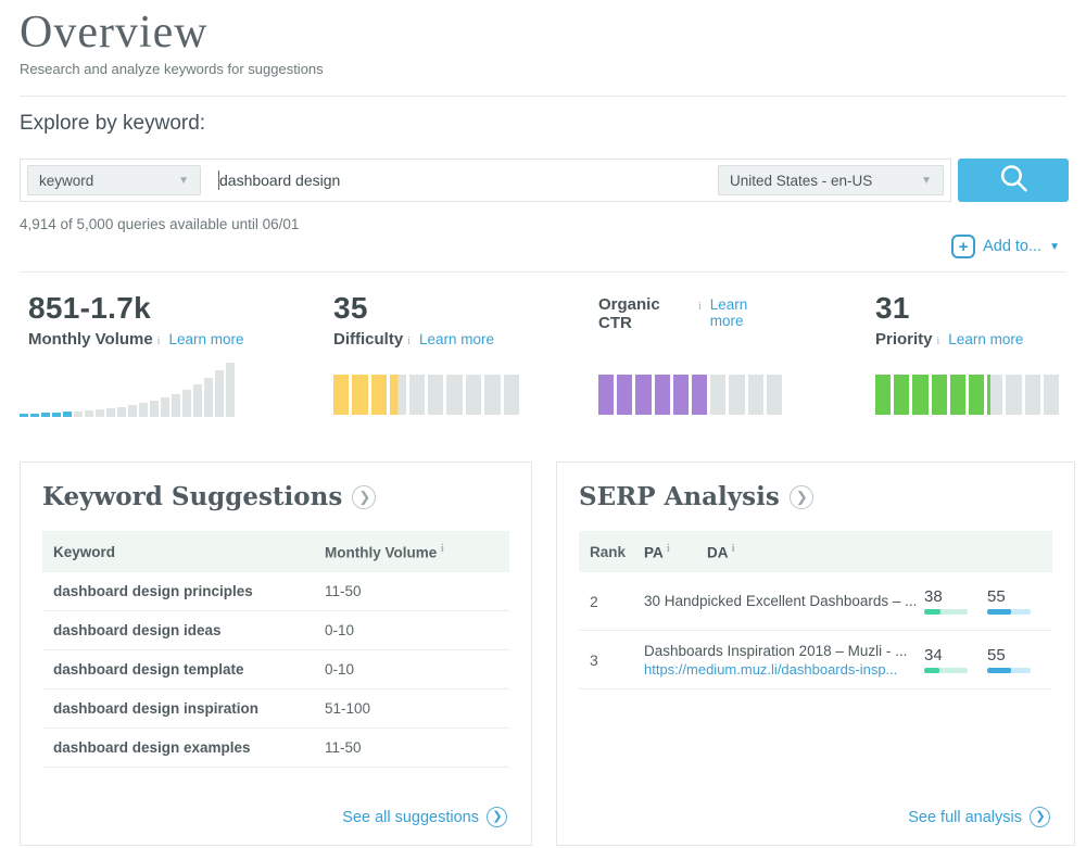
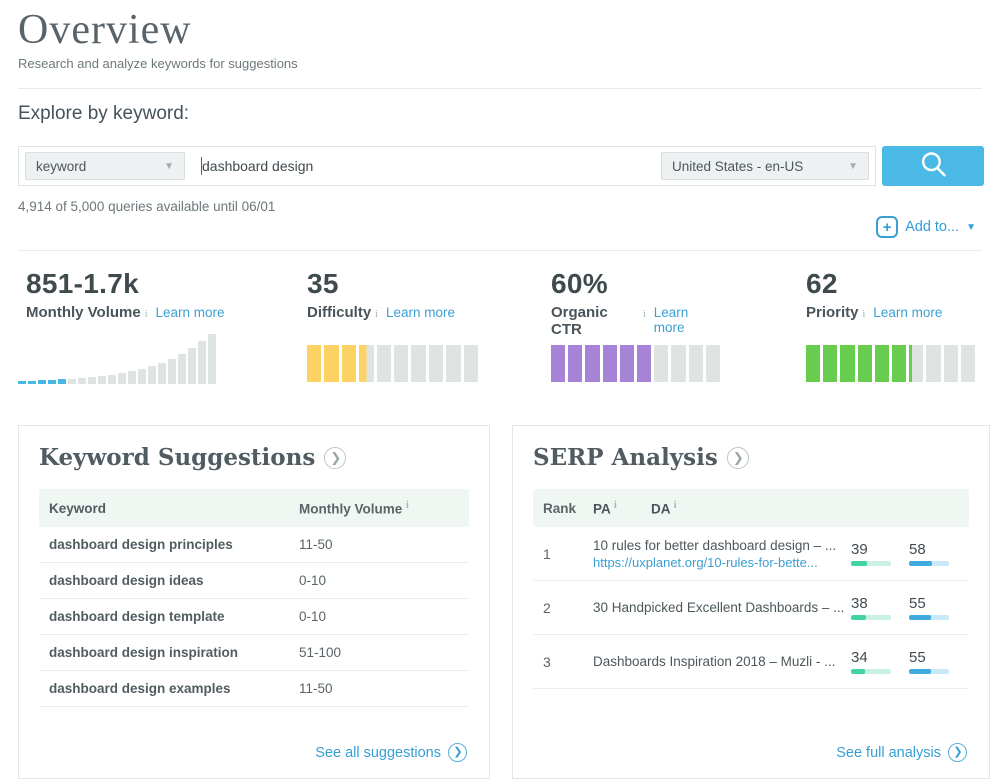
  Overview
  Research and analyze keywords for suggestions
  Explore by keyword:
  keyword
  ▼
  dashboard design
  United States - en-US
  ▼
  4,914 of 5,000 queries available until 06/01
  +
  Add to...
  ▼
  851-1.7k
  Monthly Volume
  i
  Learn more
  35
  Difficulty
  i
  Learn more
+ 60%
  Organic CTR
  i
  Learn more
- 31
+ 62
  Priority
  i
  Learn more
  Keyword Suggestions
  ❯
  Keyword
  Monthly Volume i
  dashboard design principles
  11-50
  dashboard design ideas
  0-10
  dashboard design template
  0-10
  dashboard design inspiration
  51-100
  dashboard design examples
  11-50
  See all suggestions
  ❯
  SERP Analysis
  ❯
  Rank
  PA i
  DA i
+ 1
+ 10 rules for better dashboard design – ...
+ https://uxplanet.org/10-rules-for-bette...
+ 39
+ 58
  2
  30 Handpicked Excellent Dashboards – ...
  38
  55
  3
  Dashboards Inspiration 2018 – Muzli - ...
- https://medium.muz.li/dashboards-insp...
  34
  55
  See full analysis
  ❯
